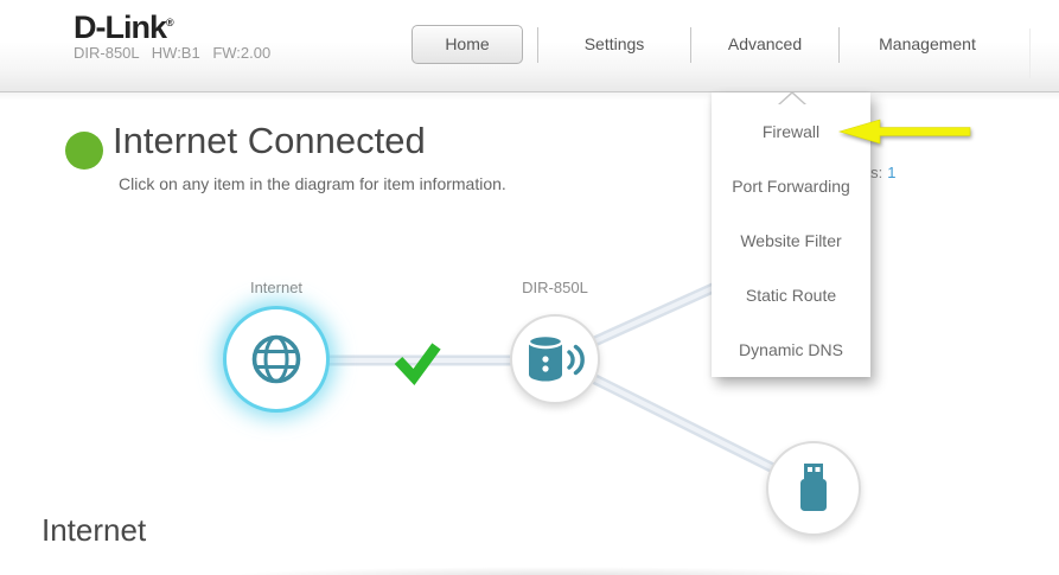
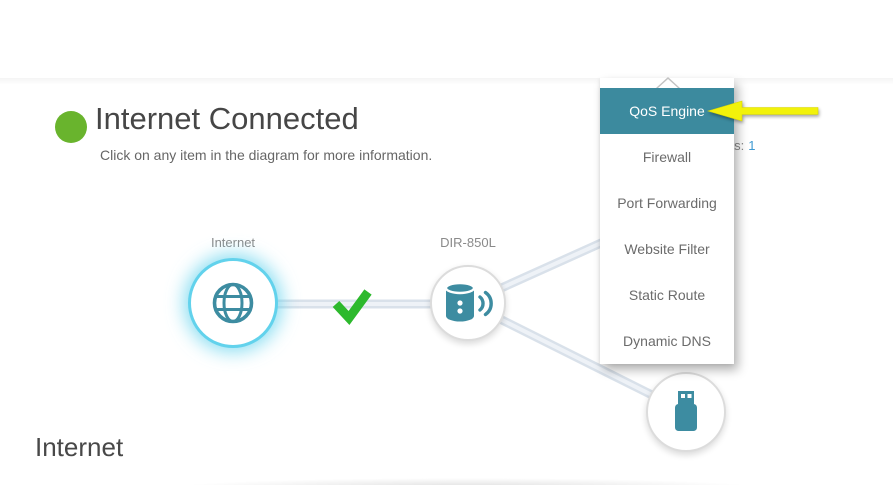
- D-Link®
- DIR-850L HW:B1 FW:2.00
- Home
- Settings
- Advanced
- Management
  Internet Connected
- Click on any item in the diagram for item information.
+ Click on any item in the diagram for more information.
  Internet
  DIR-850L
+ QoS Engine
  Firewall
  Port Forwarding
  Website Filter
  Static Route
  Dynamic DNS
  Internet
